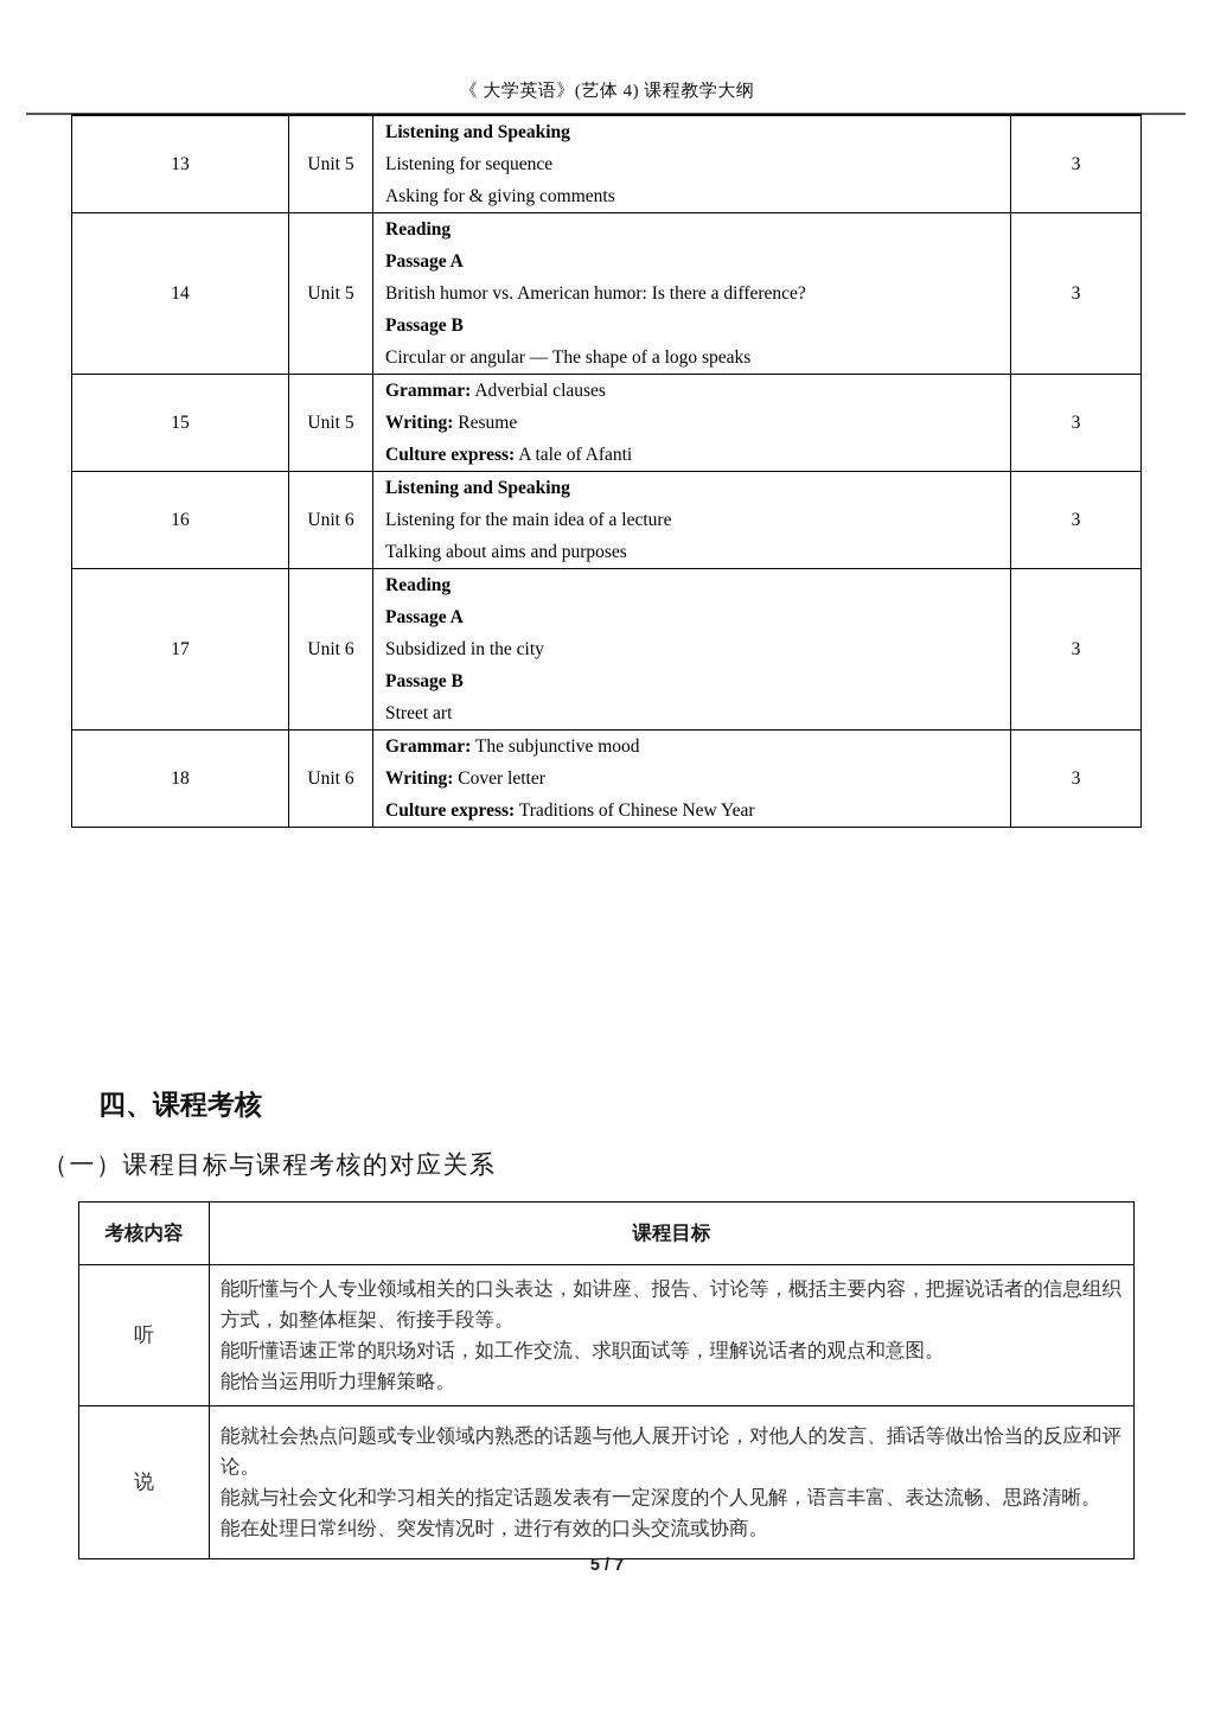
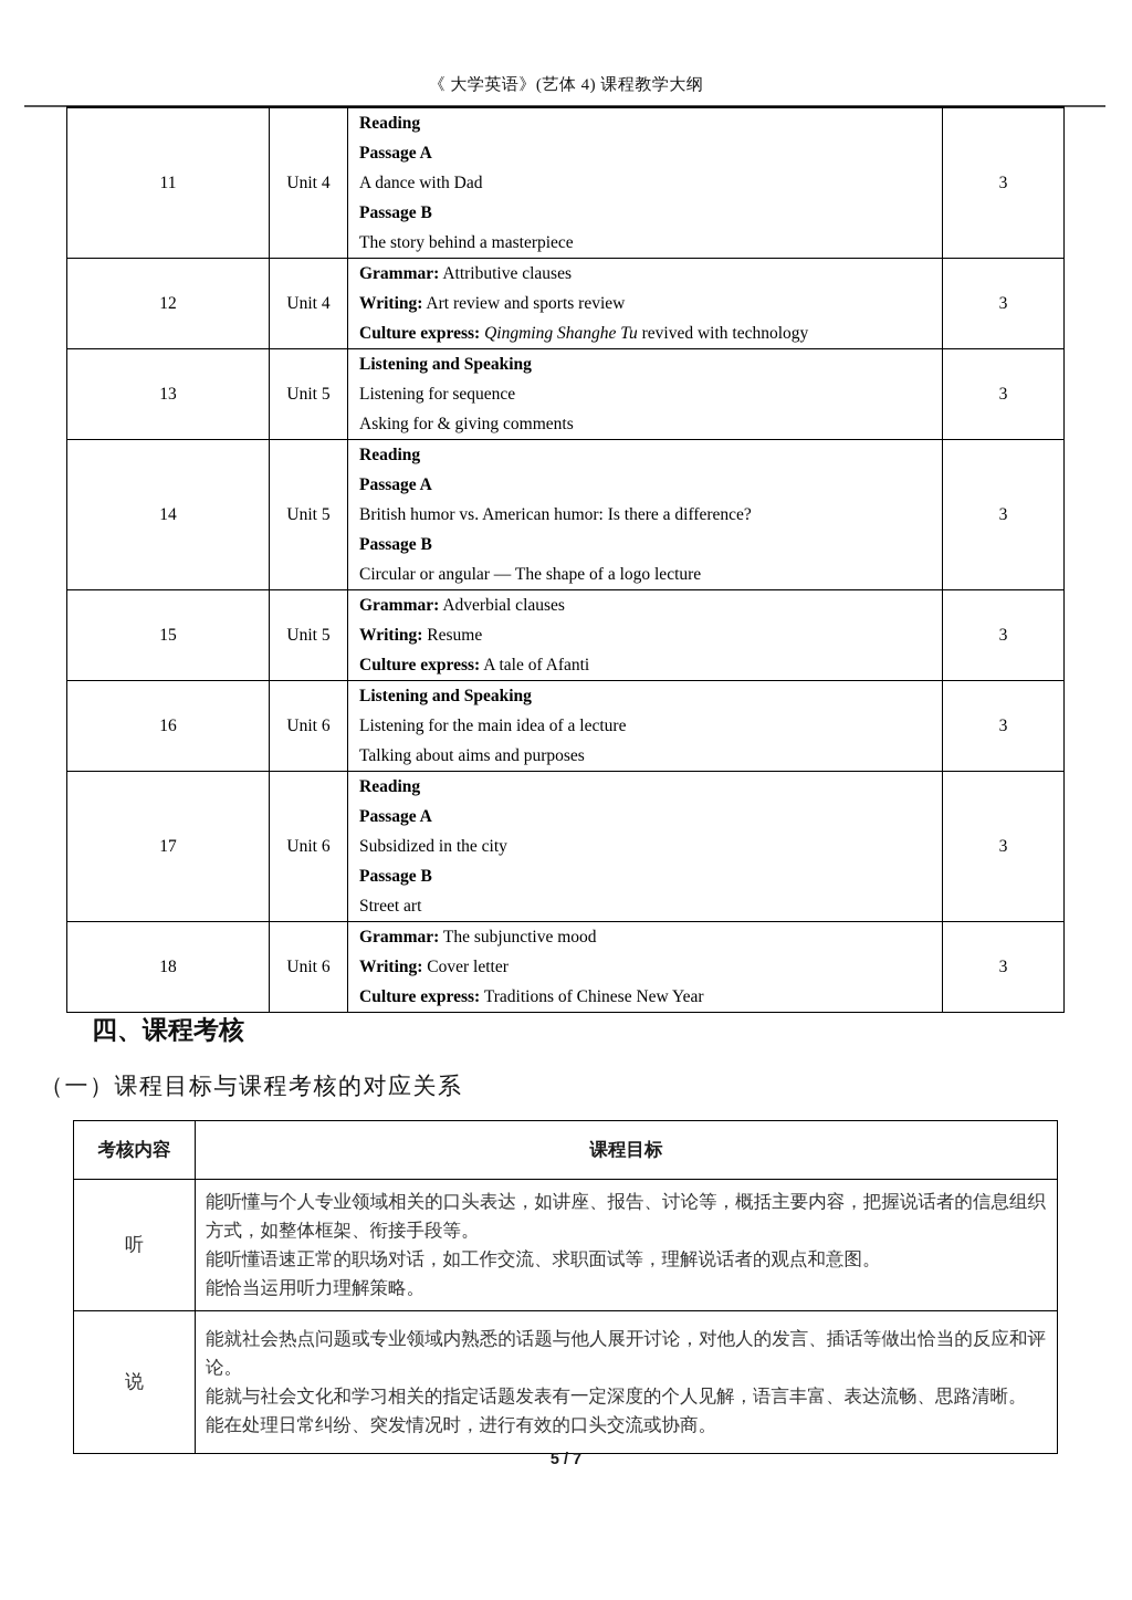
  《 大学英语》(艺体 4) 课程教学大纲
+ 11	Unit 4	ReadingPassage AA dance with DadPassage BThe story behind a masterpiece	3
+ 12	Unit 4	Grammar: Attributive clausesWriting: Art review and sports reviewCulture express: Qingming Shanghe Tu revived with technology	3
  13	Unit 5	Listening and SpeakingListening for sequenceAsking for & giving comments	3
- 14	Unit 5	ReadingPassage ABritish humor vs. American humor: Is there a difference?Passage BCircular or angular — The shape of a logo speaks	3
+ 14	Unit 5	ReadingPassage ABritish humor vs. American humor: Is there a difference?Passage BCircular or angular — The shape of a logo lecture	3
  15	Unit 5	Grammar: Adverbial clausesWriting: ResumeCulture express: A tale of Afanti	3
  16	Unit 6	Listening and SpeakingListening for the main idea of a lectureTalking about aims and purposes	3
  17	Unit 6	ReadingPassage ASubsidized in the cityPassage BStreet art	3
  18	Unit 6	Grammar: The subjunctive moodWriting: Cover letterCulture express: Traditions of Chinese New Year	3
  四、课程考核
  （一）课程目标与课程考核的对应关系
  考核内容	课程目标
  听	能听懂与个人专业领域相关的口头表达，如讲座、报告、讨论等，概括主要内容，把握说话者的信息组织方式，如整体框架、衔接手段等。能听懂语速正常的职场对话，如工作交流、求职面试等，理解说话者的观点和意图。能恰当运用听力理解策略。
  说	能就社会热点问题或专业领域内熟悉的话题与他人展开讨论，对他人的发言、插话等做出恰当的反应和评论。能就与社会文化和学习相关的指定话题发表有一定深度的个人见解，语言丰富、表达流畅、思路清晰。能在处理日常纠纷、突发情况时，进行有效的口头交流或协商。
  5 / 7
